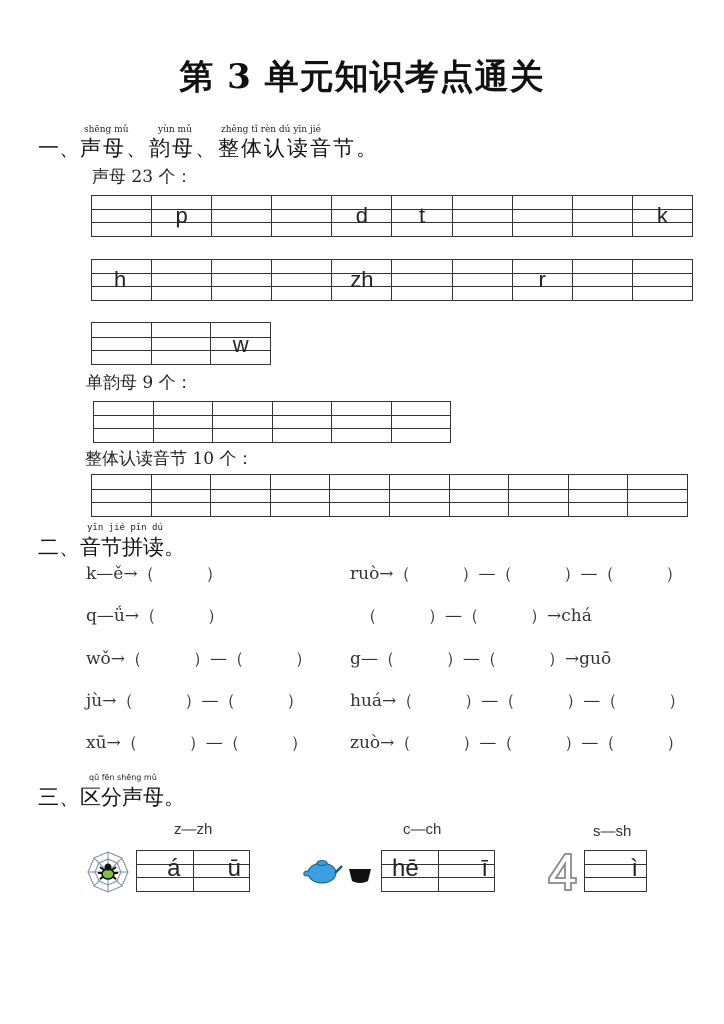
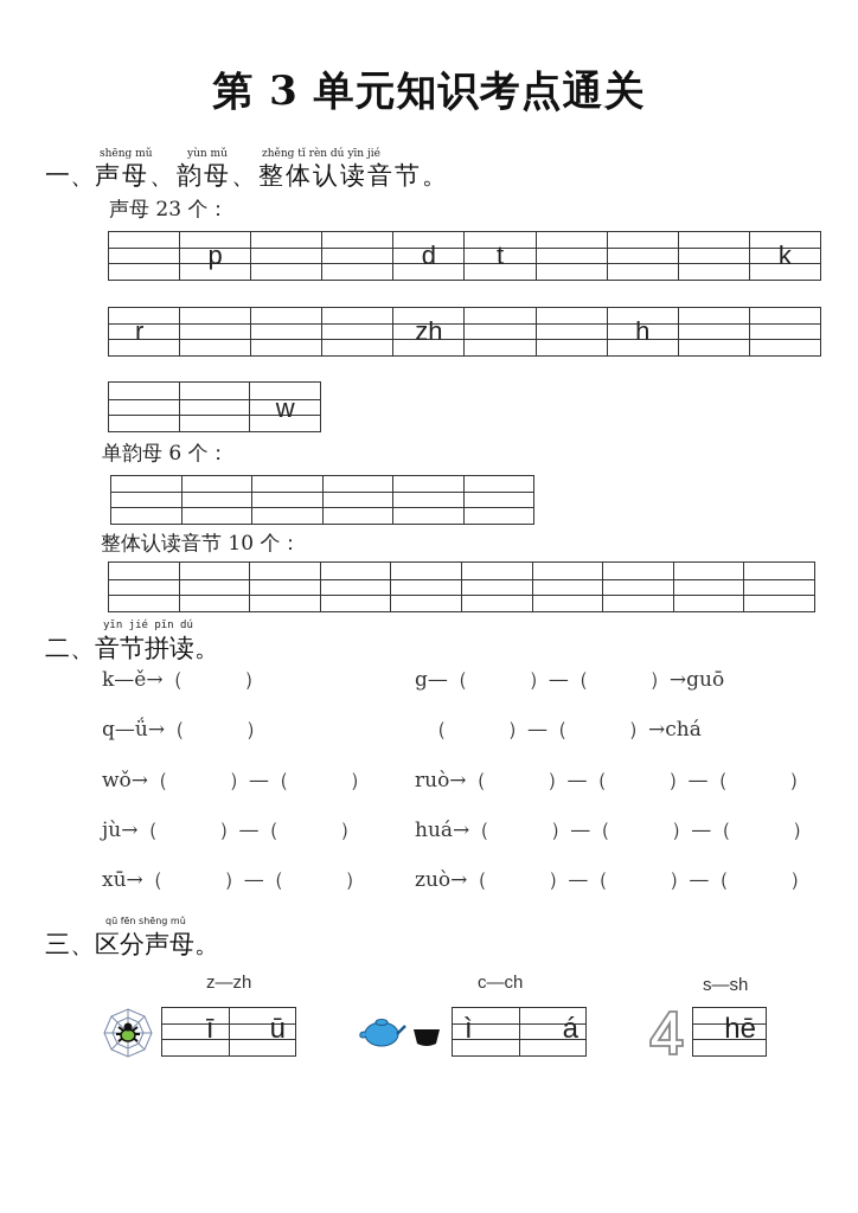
  第 3 单元知识考点通关
  shēng mǔ
  yùn mǔ
  zhěng tǐ rèn dú yīn jié
  一、声母、韵母、整体认读音节。
  声母 23 个：
  p
  d
  t
  k
- h
+ r
  zh
- r
+ h
  w
- 单韵母 9 个：
+ 单韵母 6 个：
  整体认读音节 10 个：
  yīn jié pīn dú
  二、音节拼读。
  k—ě→（ ）
  q—ǘ→（ ）
  wǒ→（ ）—（ ）
  jù→（ ）—（ ）
  xū→（ ）—（ ）
- ruò→（ ）—（ ）—（ ）
+ g—（ ）—（ ）→guō
  （ ）—（ ）→chá
- g—（ ）—（ ）→guō
+ ruò→（ ）—（ ）—（ ）
  huá→（ ）—（ ）—（ ）
  zuò→（ ）—（ ）—（ ）
  qū fēn shēng mǔ
  三、区分声母。
  z—zh
- á
+ ī
  ū
  c—ch
- hē
+ ì
- ī
+ á
  s—sh
- ì
+ hē
